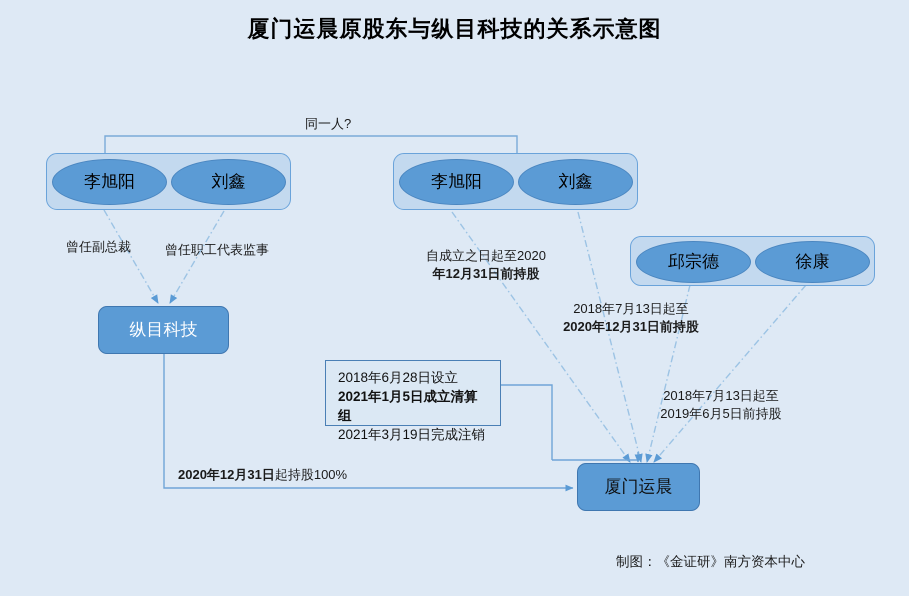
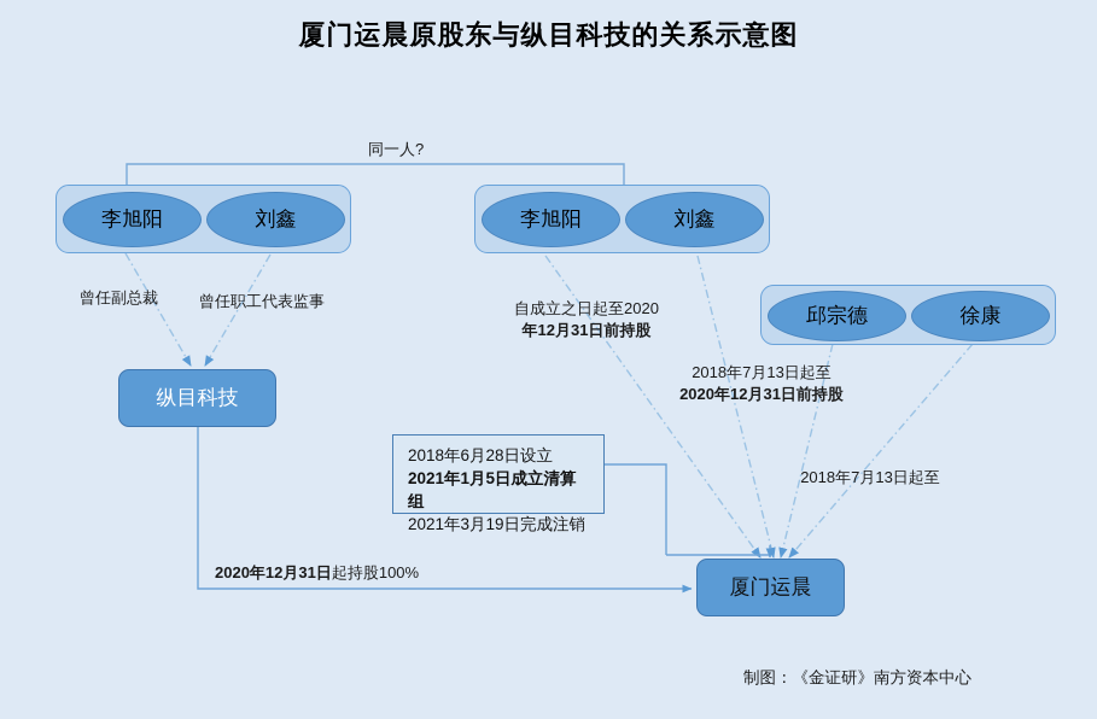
  厦门运晨原股东与纵目科技的关系示意图
  李旭阳
  刘鑫
  李旭阳
  刘鑫
  邱宗德
  徐康
  同一人?
  曾任副总裁
  曾任职工代表监事
  纵目科技
  厦门运晨
  2018年6月28日设立
  2021年1月5日成立清算组
  2021年3月19日完成注销
  自成立之日起至2020
  年12月31日前持股
  2018年7月13日起至
  2020年12月31日前持股
  2018年7月13日起至
- 2019年6月5日前持股
  2020年12月31日起持股100%
  制图：《金证研》南方资本中心
